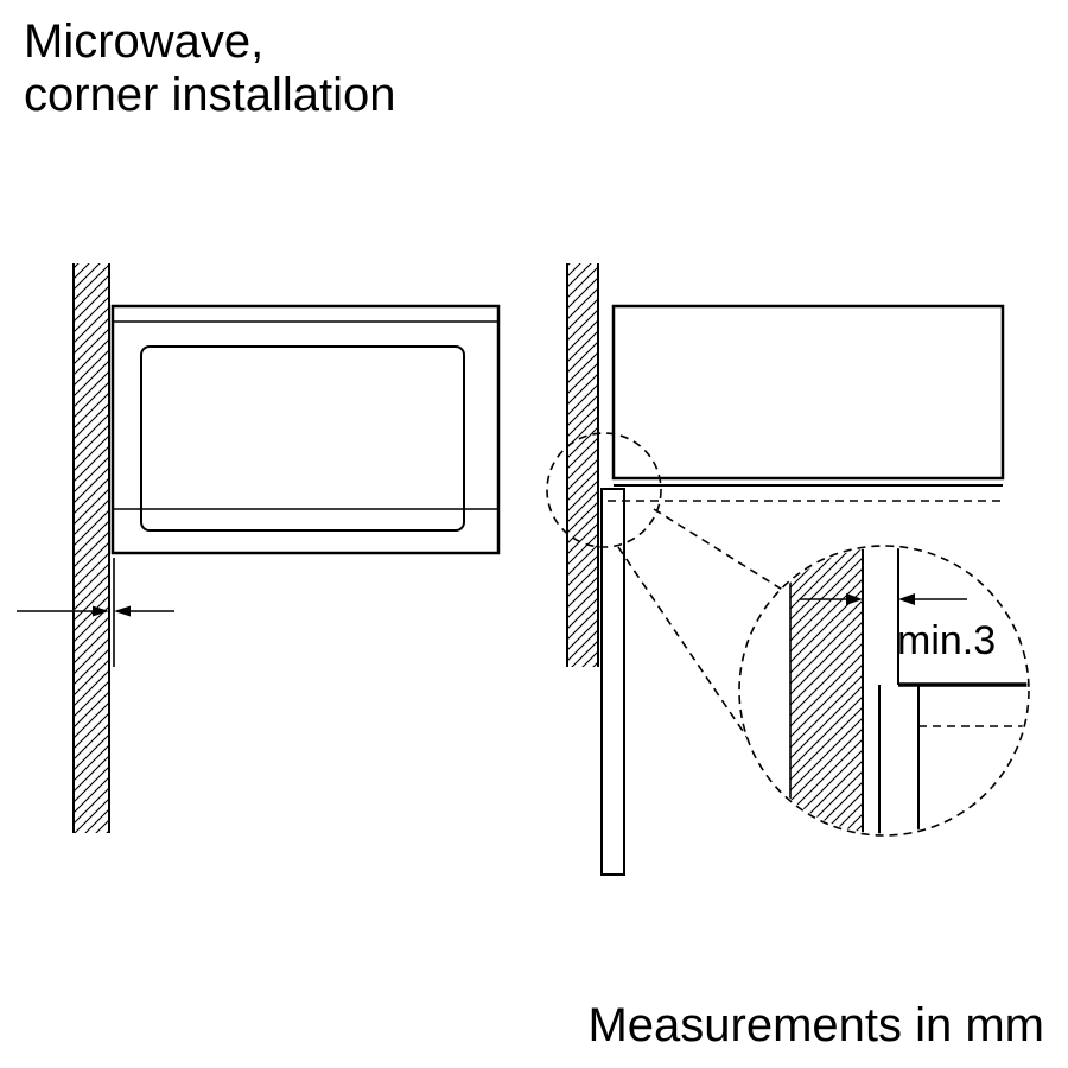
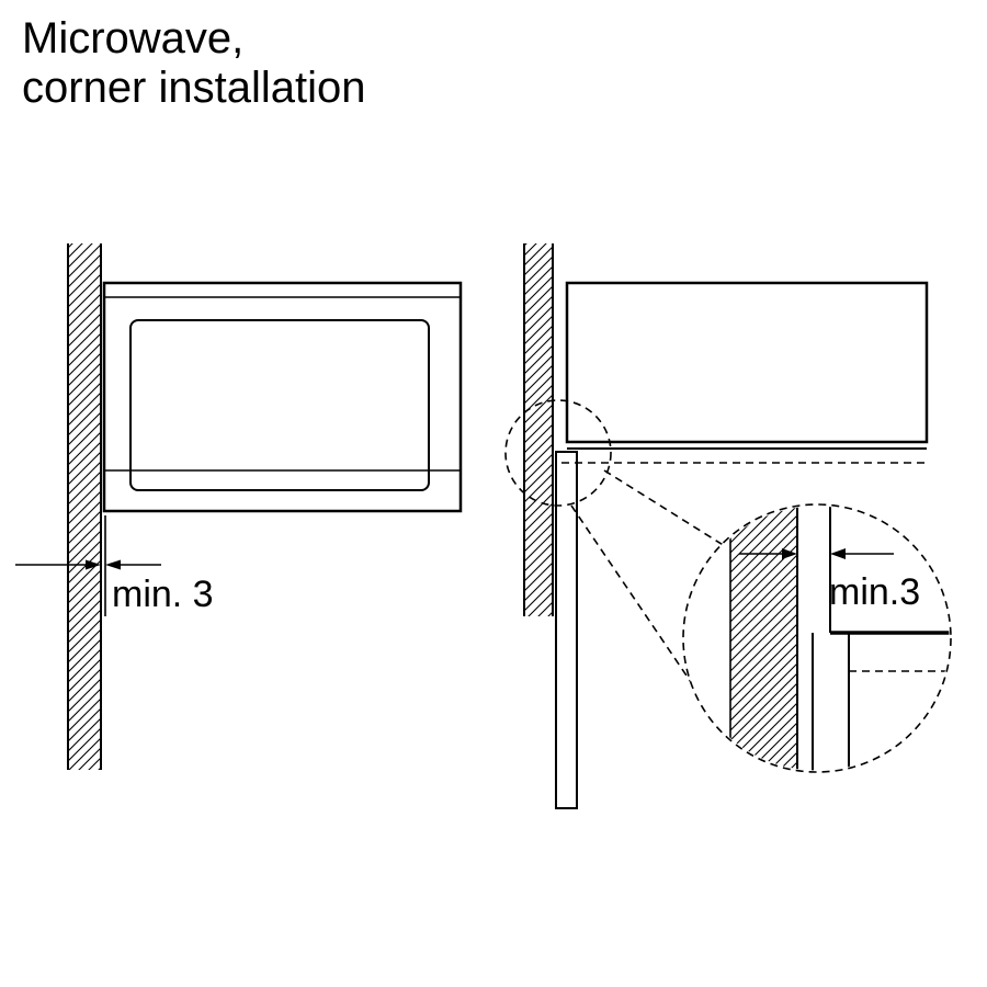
  Microwave,
  corner installation
+ min. 3
  min.3
- Measurements in mm
